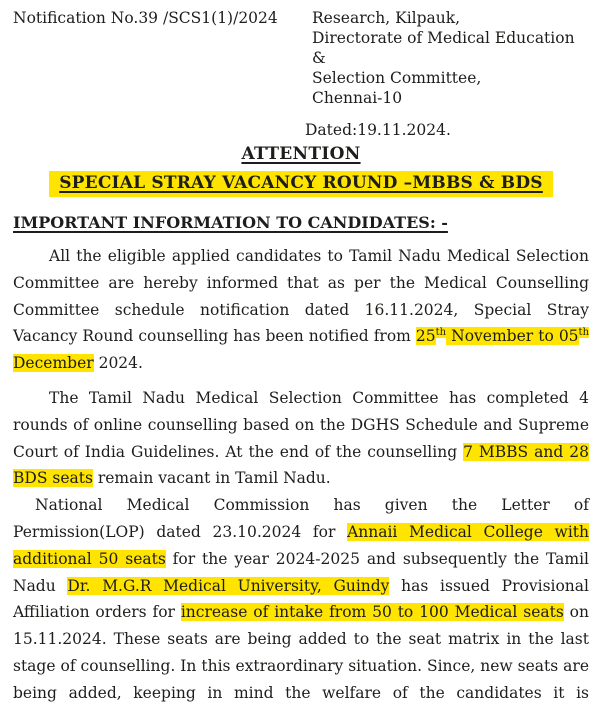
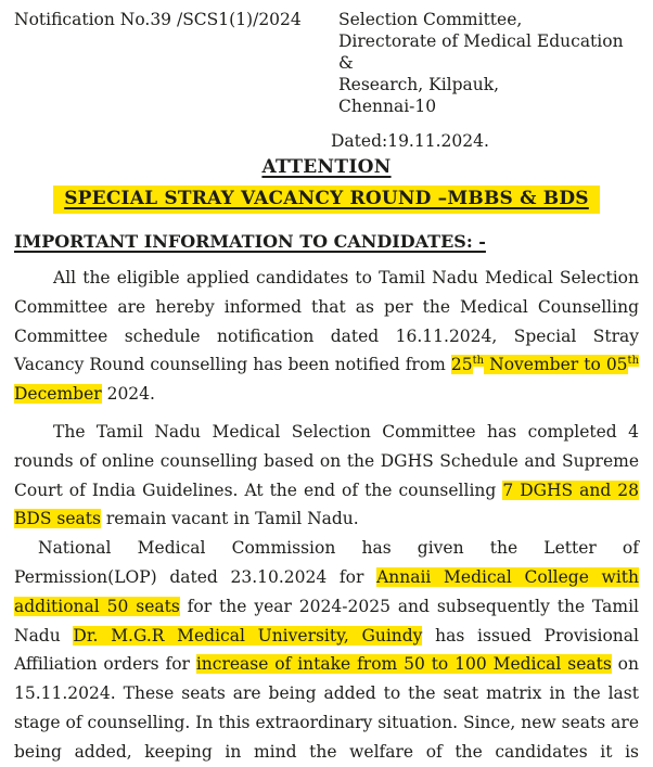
  Notification No.39 /SCS1(1)/2024
- Research, Kilpauk,
+ Selection Committee,
  Directorate of Medical Education &
- Selection Committee,
+ Research, Kilpauk,
  Chennai-10
  Dated:19.11.2024.
  ATTENTION
  SPECIAL STRAY VACANCY ROUND –MBBS & BDS
  IMPORTANT INFORMATION TO CANDIDATES: -
  All the eligible applied candidates to Tamil Nadu Medical Selection Committee are hereby informed that as per the Medical Counselling Committee schedule notification dated 16.11.2024, Special Stray Vacancy Round counselling has been notified from 25th November to 05th December 2024.
- The Tamil Nadu Medical Selection Committee has completed 4 rounds of online counselling based on the DGHS Schedule and Supreme Court of India Guidelines. At the end of the counselling 7 MBBS and 28 BDS seats remain vacant in Tamil Nadu.
+ The Tamil Nadu Medical Selection Committee has completed 4 rounds of online counselling based on the DGHS Schedule and Supreme Court of India Guidelines. At the end of the counselling 7 DGHS and 28 BDS seats remain vacant in Tamil Nadu.
  National Medical Commission has given the Letter of Permission(LOP) dated 23.10.2024 for Annaii Medical College with additional 50 seats for the year 2024-2025 and subsequently the Tamil Nadu Dr. M.G.R Medical University, Guindy has issued Provisional Affiliation orders for increase of intake from 50 to 100 Medical seats on 15.11.2024. These seats are being added to the seat matrix in the last stage of counselling. In this extraordinary situation. Since, new seats are being added, keeping in mind the welfare of the candidates it is
